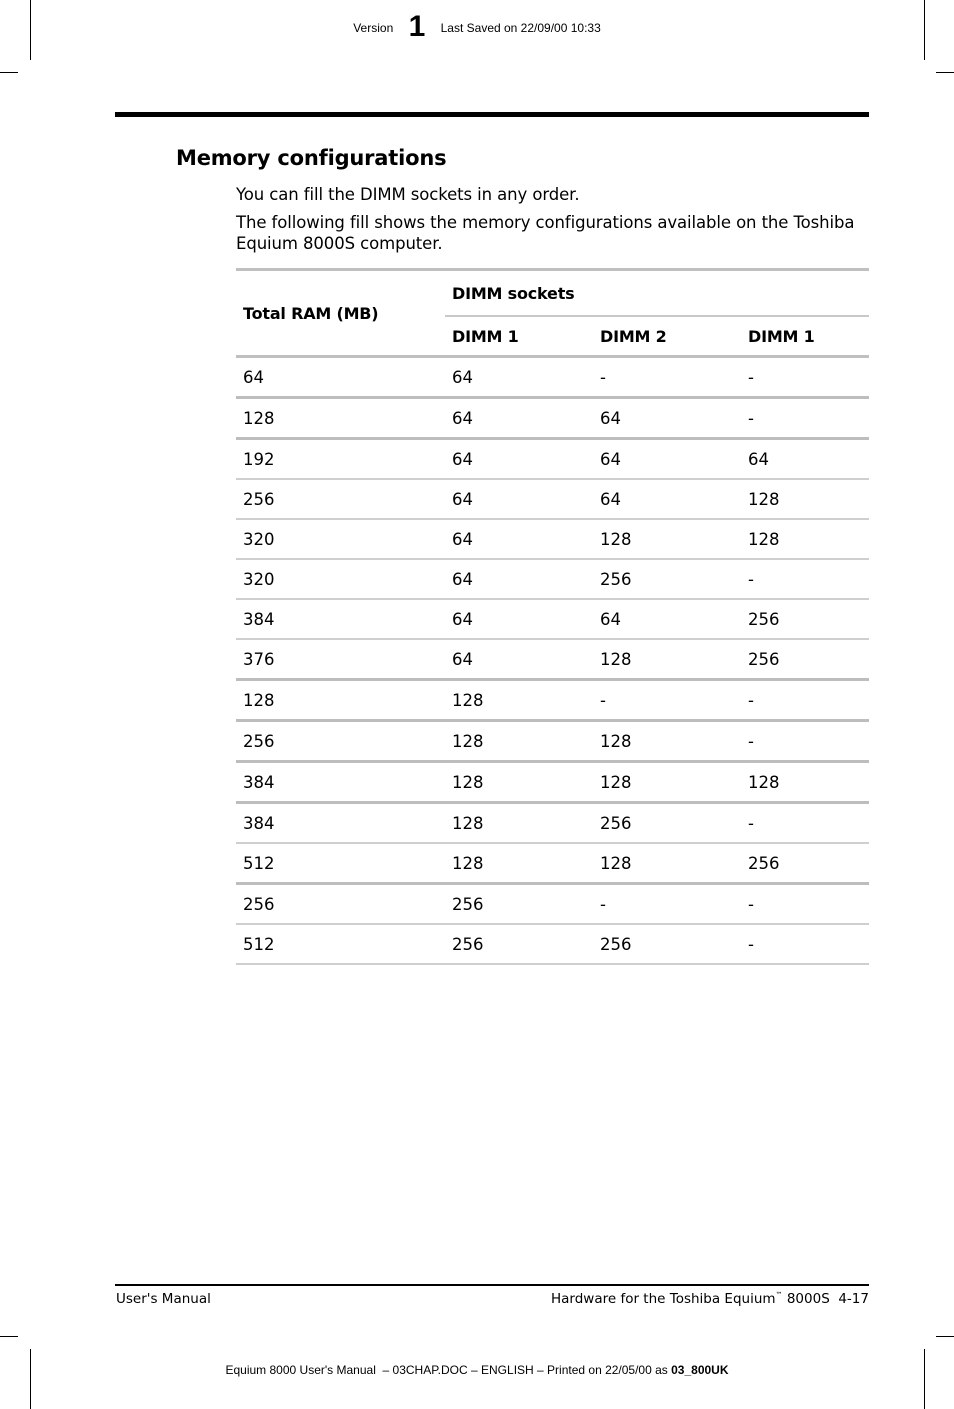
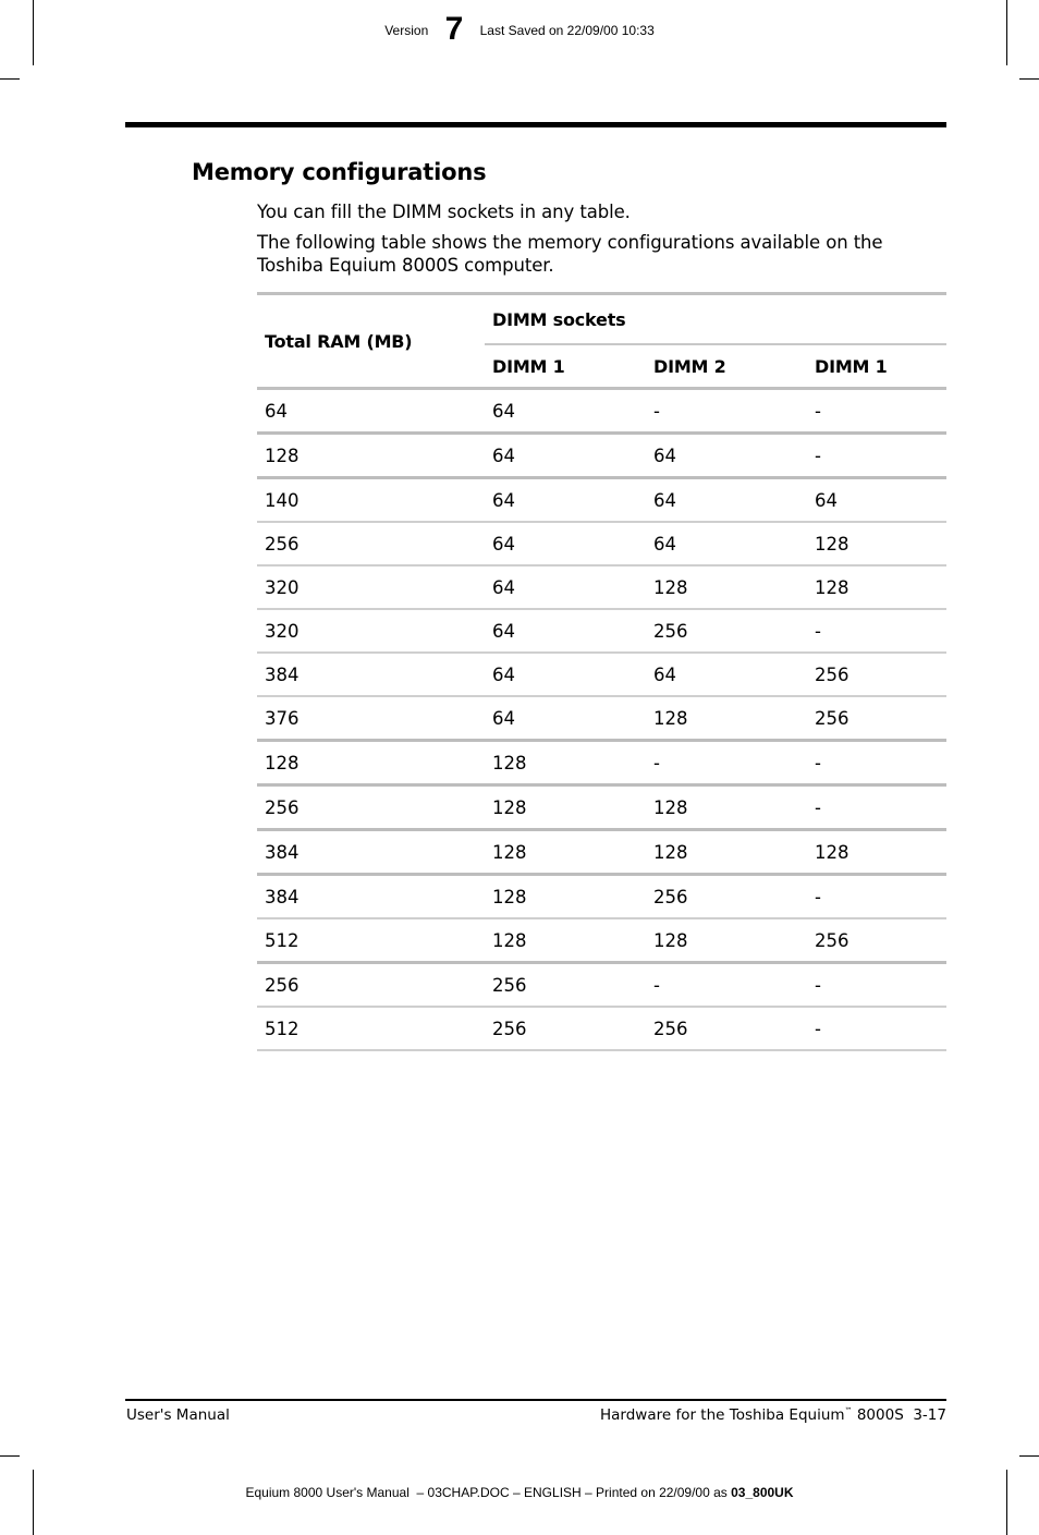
- Version 1 Last Saved on 22/09/00 10:33
+ Version 7 Last Saved on 22/09/00 10:33
  Memory configurations
- You can fill the DIMM sockets in any order.
+ You can fill the DIMM sockets in any table.
- The following fill shows the memory configurations available on the Toshiba Equium 8000S computer.
+ The following table shows the memory configurations available on the Toshiba Equium 8000S computer.
  Total RAM (MB)	DIMM sockets
  DIMM 1	DIMM 2	DIMM 1
  64	64	-	-
  128	64	64	-
- 192	64	64	64
+ 140	64	64	64
  256	64	64	128
  320	64	128	128
  320	64	256	-
  384	64	64	256
  376	64	128	256
  128	128	-	-
  256	128	128	-
  384	128	128	128
  384	128	256	-
  512	128	128	256
  256	256	-	-
  512	256	256	-
  User's Manual
- Hardware for the Toshiba Equium™ 8000S 4-17
+ Hardware for the Toshiba Equium™ 8000S 3-17
- Equium 8000 User's Manual – 03CHAP.DOC – ENGLISH – Printed on 22/05/00 as 03_800UK
+ Equium 8000 User's Manual – 03CHAP.DOC – ENGLISH – Printed on 22/09/00 as 03_800UK
